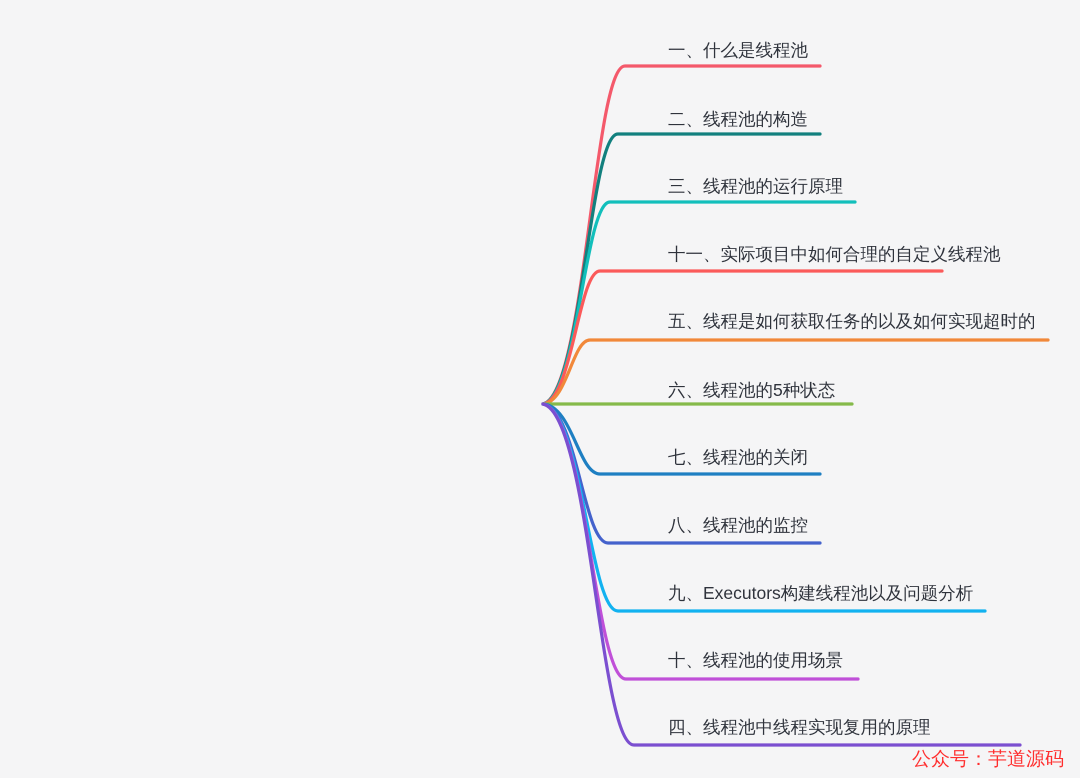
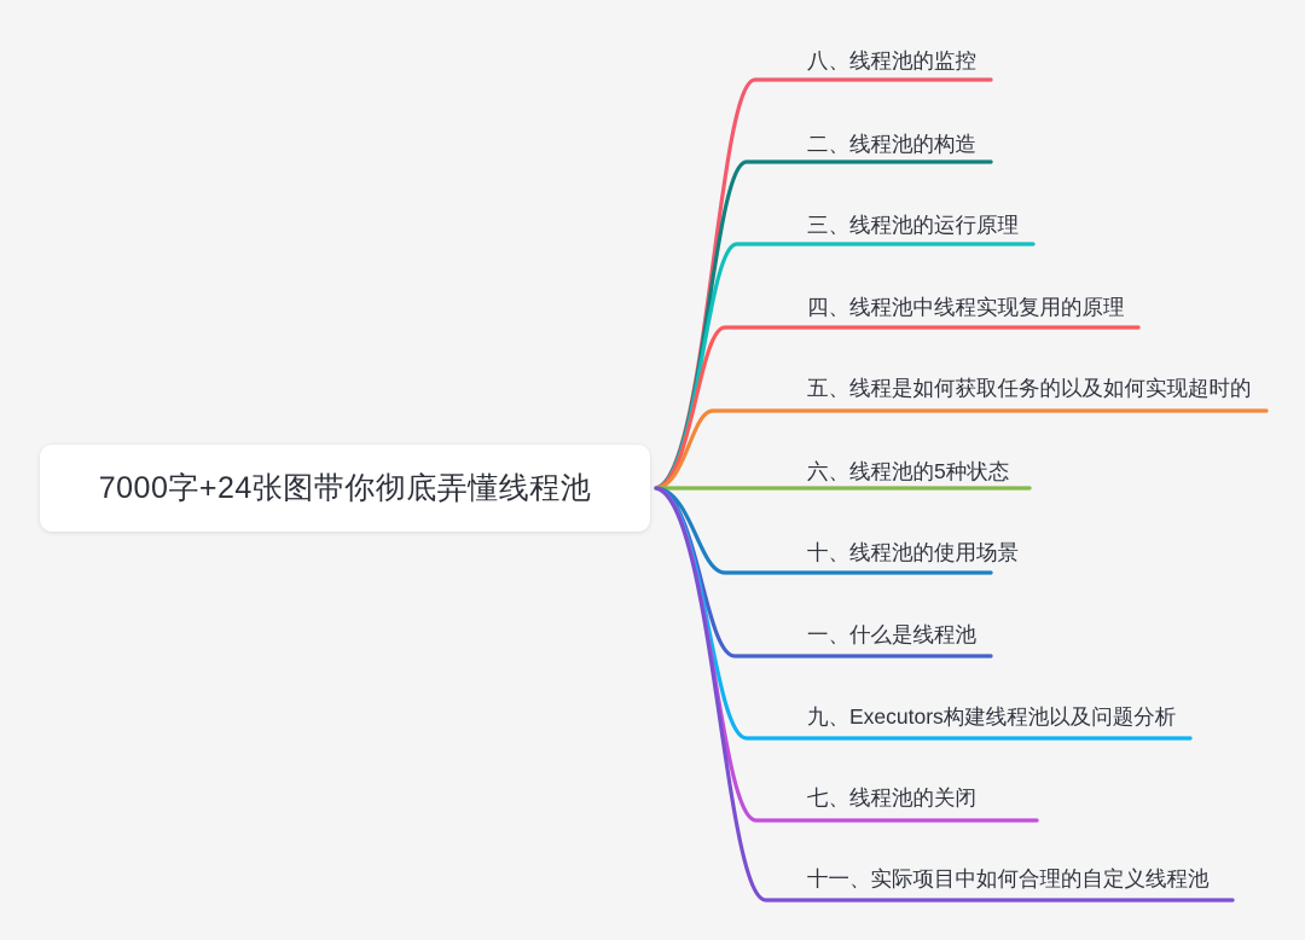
+ 7000字+24张图带你彻底弄懂线程池
- 一、什么是线程池
+ 八、线程池的监控
  二、线程池的构造
  三、线程池的运行原理
- 十一、实际项目中如何合理的自定义线程池
+ 四、线程池中线程实现复用的原理
  五、线程是如何获取任务的以及如何实现超时的
  六、线程池的5种状态
- 七、线程池的关闭
+ 十、线程池的使用场景
- 八、线程池的监控
+ 一、什么是线程池
  九、Executors构建线程池以及问题分析
- 十、线程池的使用场景
+ 七、线程池的关闭
- 四、线程池中线程实现复用的原理
+ 十一、实际项目中如何合理的自定义线程池
- 公众号：芋道源码
